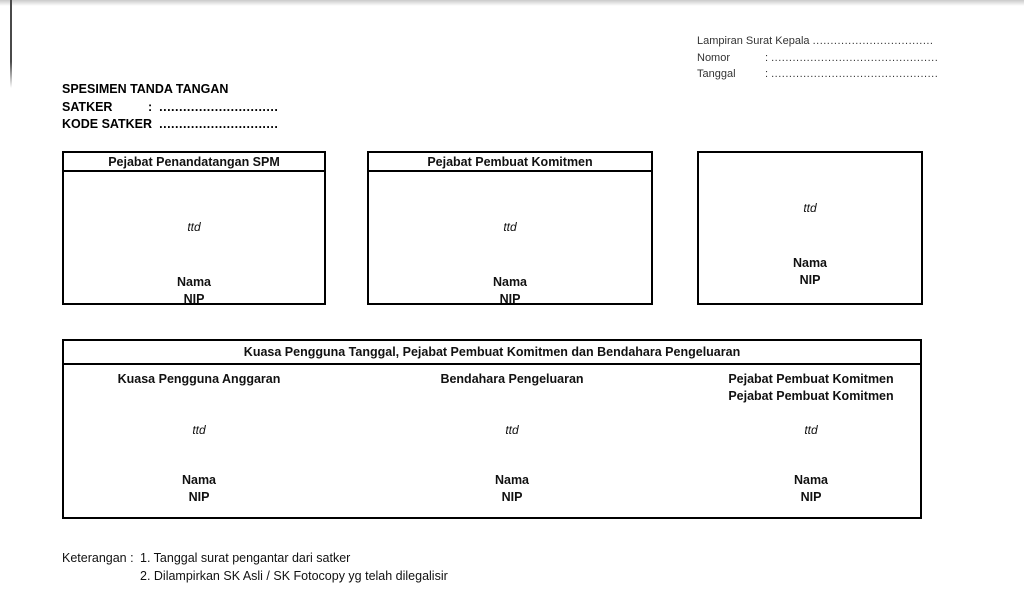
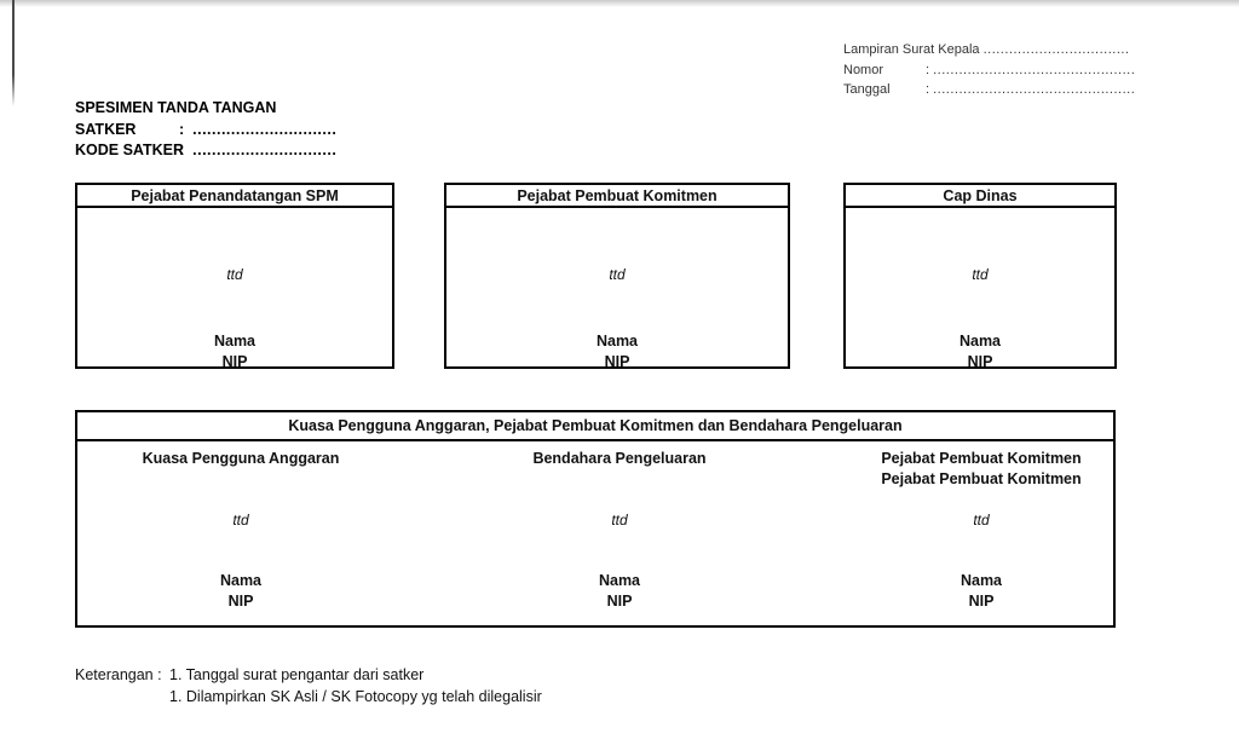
  Lampiran Surat Kepala ..................................
  Nomor
  :
  ...............................................
  Tanggal
  :
  ...............................................
  SPESIMEN TANDA TANGAN
  SATKER
  :
  ..............................
  KODE SATKER
  :
  ..............................
  Pejabat Penandatangan SPM
  ttd
  Nama
  NIP
  Pejabat Pembuat Komitmen
  ttd
  Nama
  NIP
+ Cap Dinas
  ttd
  Nama
  NIP
- Kuasa Pengguna Tanggal, Pejabat Pembuat Komitmen dan Bendahara Pengeluaran
+ Kuasa Pengguna Anggaran, Pejabat Pembuat Komitmen dan Bendahara Pengeluaran
  Kuasa Pengguna Anggaran
  ttd
  Nama
  NIP
  Bendahara Pengeluaran
  ttd
  Nama
  NIP
  Pejabat Pembuat Komitmen
  Pejabat Pembuat Komitmen
  ttd
  Nama
  NIP
  Keterangan :
  1. Tanggal surat pengantar dari satker
- 2. Dilampirkan SK Asli / SK Fotocopy yg telah dilegalisir
+ 1. Dilampirkan SK Asli / SK Fotocopy yg telah dilegalisir
